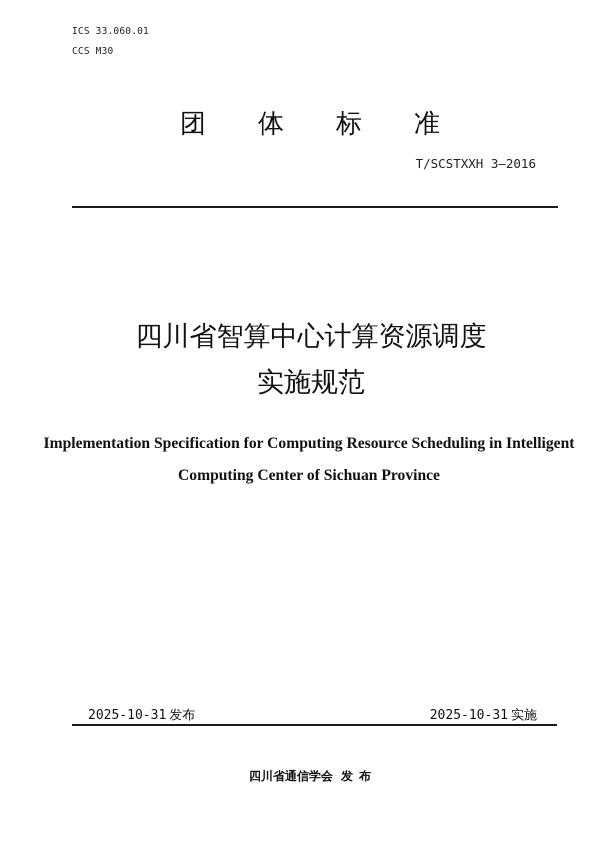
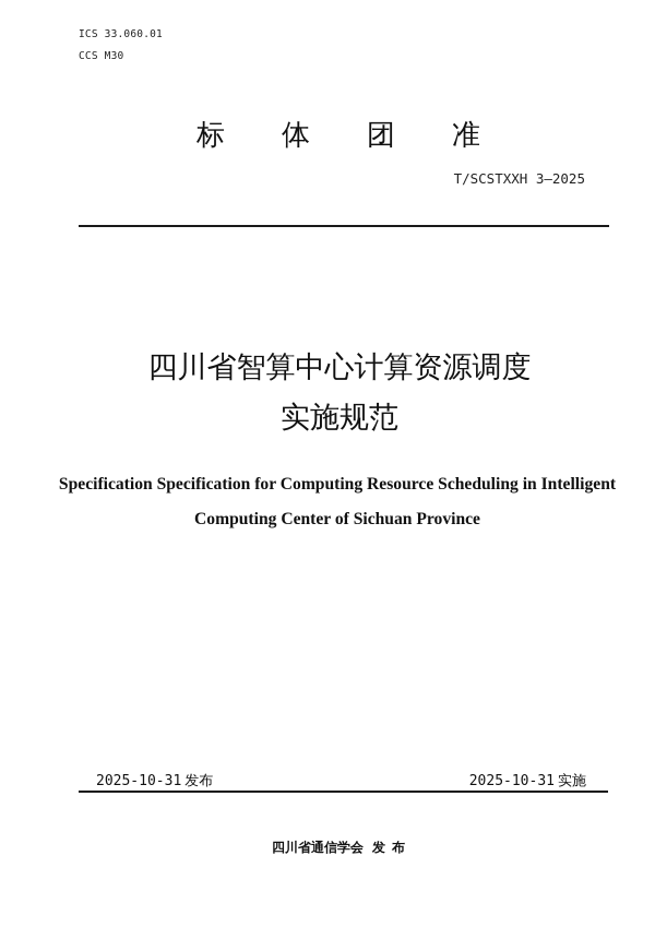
  ICS 33.060.01
  CCS M30
- 团
+ 标
  体
- 标
+ 团
  准
- T/SCSTXXH 3—2016
+ T/SCSTXXH 3—2025
  四川省智算中心计算资源调度
  实施规范
- Implementation Specification for Computing Resource Scheduling in Intelligent
+ Specification Specification for Computing Resource Scheduling in Intelligent
  Computing Center of Sichuan Province
  2025-10-31 发布
  2025-10-31 实施
  四川省通信学会 发 布
